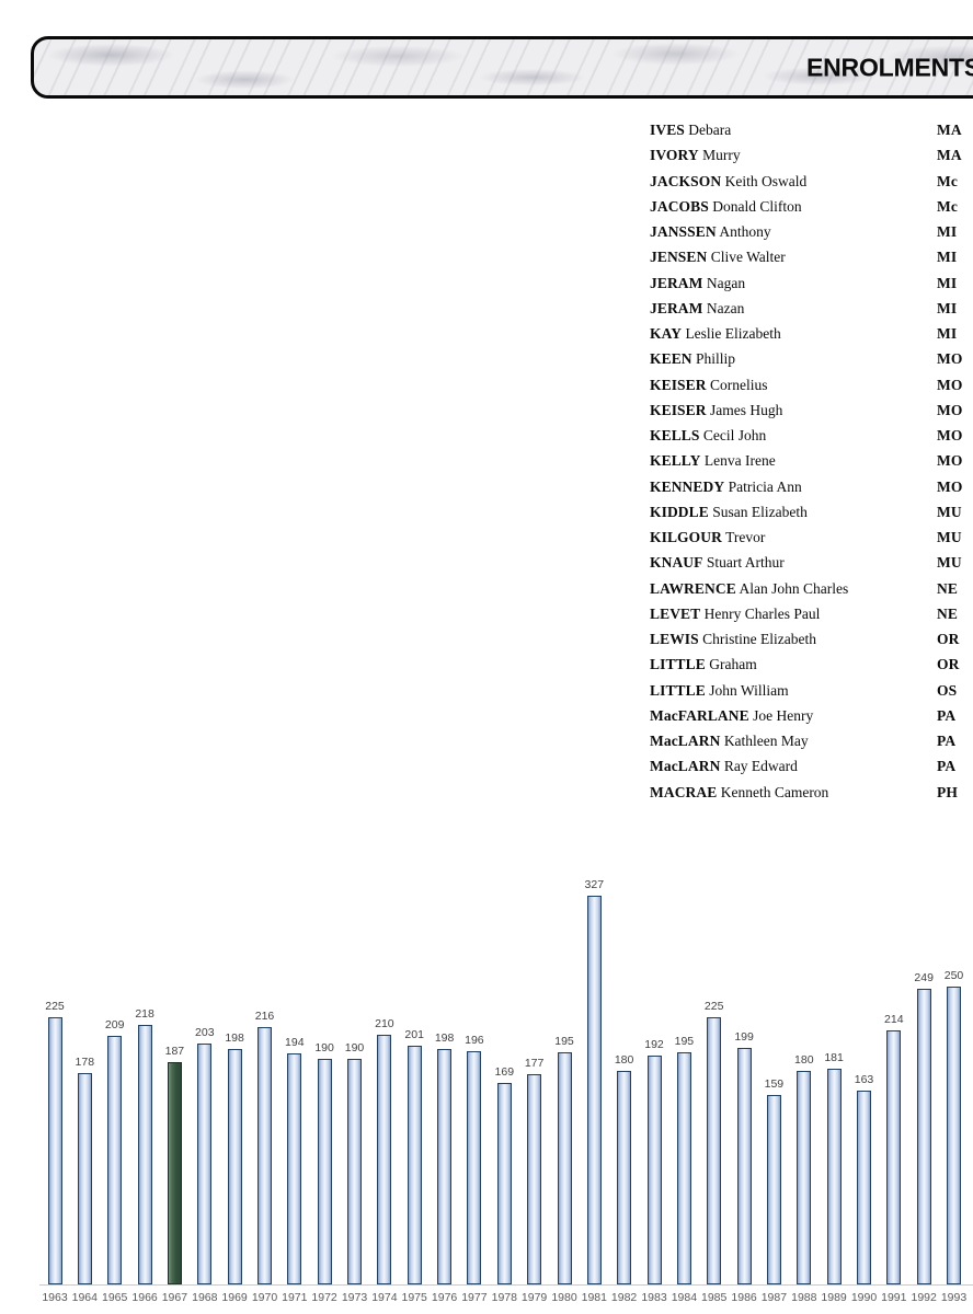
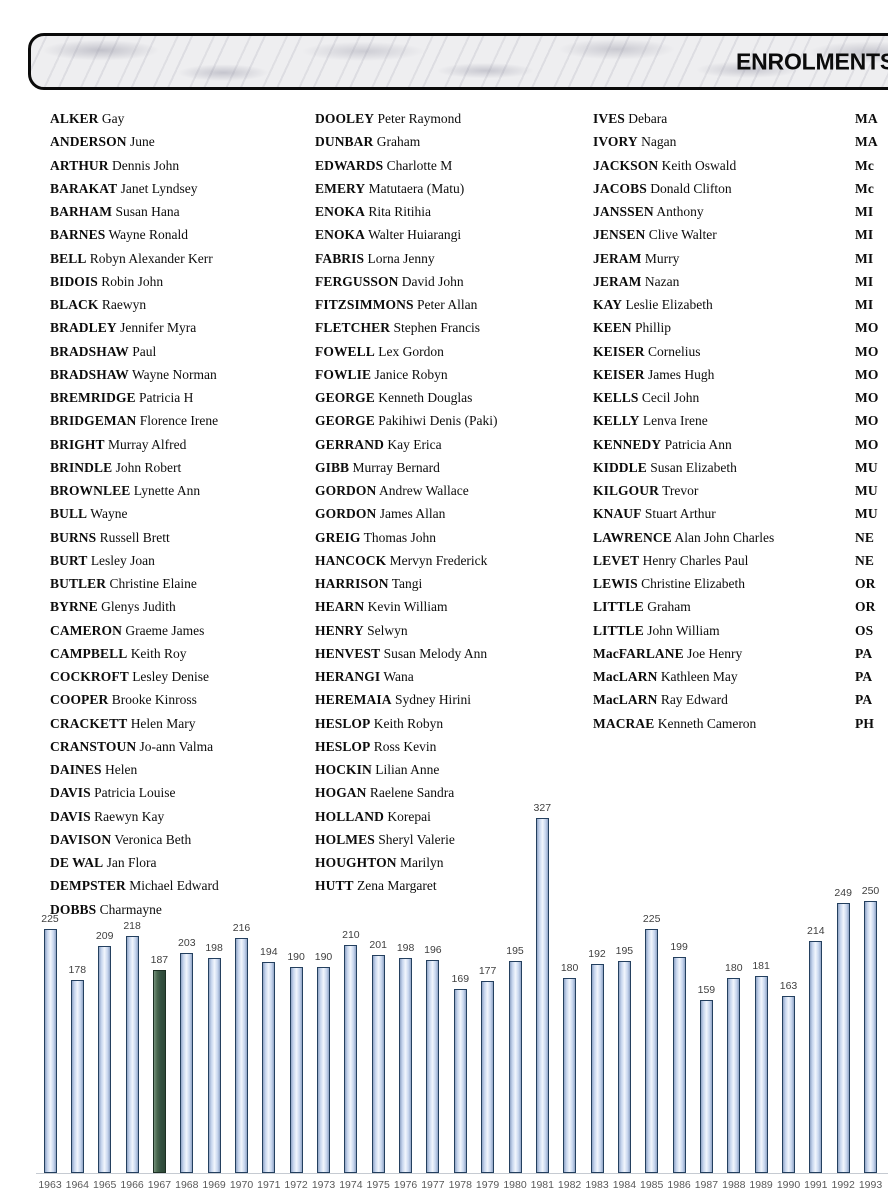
  ENROLMENTS
+ ALKER Gay
+ ANDERSON June
+ ARTHUR Dennis John
+ BARAKAT Janet Lyndsey
+ BARHAM Susan Hana
+ BARNES Wayne Ronald
+ BELL Robyn Alexander Kerr
+ BIDOIS Robin John
+ BLACK Raewyn
+ BRADLEY Jennifer Myra
+ BRADSHAW Paul
+ BRADSHAW Wayne Norman
+ BREMRIDGE Patricia H
+ BRIDGEMAN Florence Irene
+ BRIGHT Murray Alfred
+ BRINDLE John Robert
+ BROWNLEE Lynette Ann
+ BULL Wayne
+ BURNS Russell Brett
+ BURT Lesley Joan
+ BUTLER Christine Elaine
+ BYRNE Glenys Judith
+ CAMERON Graeme James
+ CAMPBELL Keith Roy
+ COCKROFT Lesley Denise
+ COOPER Brooke Kinross
+ CRACKETT Helen Mary
+ CRANSTOUN Jo-ann Valma
+ DAINES Helen
+ DAVIS Patricia Louise
+ DAVIS Raewyn Kay
+ DAVISON Veronica Beth
+ DE WAL Jan Flora
+ DEMPSTER Michael Edward
+ DOBBS Charmayne
+ DOOLEY Peter Raymond
+ DUNBAR Graham
+ EDWARDS Charlotte M
+ EMERY Matutaera (Matu)
+ ENOKA Rita Ritihia
+ ENOKA Walter Huiarangi
+ FABRIS Lorna Jenny
+ FERGUSSON David John
+ FITZSIMMONS Peter Allan
+ FLETCHER Stephen Francis
+ FOWELL Lex Gordon
+ FOWLIE Janice Robyn
+ GEORGE Kenneth Douglas
+ GEORGE Pakihiwi Denis (Paki)
+ GERRAND Kay Erica
+ GIBB Murray Bernard
+ GORDON Andrew Wallace
+ GORDON James Allan
+ GREIG Thomas John
+ HANCOCK Mervyn Frederick
+ HARRISON Tangi
+ HEARN Kevin William
+ HENRY Selwyn
+ HENVEST Susan Melody Ann
+ HERANGI Wana
+ HEREMAIA Sydney Hirini
+ HESLOP Keith Robyn
+ HESLOP Ross Kevin
+ HOCKIN Lilian Anne
+ HOGAN Raelene Sandra
+ HOLLAND Korepai
+ HOLMES Sheryl Valerie
+ HOUGHTON Marilyn
+ HUTT Zena Margaret
  IVES Debara
- IVORY Murry
+ IVORY Nagan
  JACKSON Keith Oswald
  JACOBS Donald Clifton
  JANSSEN Anthony
  JENSEN Clive Walter
- JERAM Nagan
+ JERAM Murry
  JERAM Nazan
  KAY Leslie Elizabeth
  KEEN Phillip
  KEISER Cornelius
  KEISER James Hugh
  KELLS Cecil John
  KELLY Lenva Irene
  KENNEDY Patricia Ann
  KIDDLE Susan Elizabeth
  KILGOUR Trevor
  KNAUF Stuart Arthur
  LAWRENCE Alan John Charles
  LEVET Henry Charles Paul
  LEWIS Christine Elizabeth
  LITTLE Graham
  LITTLE John William
  MacFARLANE Joe Henry
  MacLARN Kathleen May
  MacLARN Ray Edward
  MACRAE Kenneth Cameron
  MA
  MA
  Mc
  Mc
  MI
  MI
  MI
  MI
  MI
  MO
  MO
  MO
  MO
  MO
  MO
  MU
  MU
  MU
  NE
  NE
  OR
  OR
  OS
  PA
  PA
  PA
  PH
  225
  1963
  178
  1964
  209
  1965
  218
  1966
  187
  1967
  203
  1968
  198
  1969
  216
  1970
  194
  1971
  190
  1972
  190
  1973
  210
  1974
  201
  1975
  198
  1976
  196
  1977
  169
  1978
  177
  1979
  195
  1980
  327
  1981
  180
  1982
  192
  1983
  195
  1984
  225
  1985
  199
  1986
  159
  1987
  180
  1988
  181
  1989
  163
  1990
  214
  1991
  249
  1992
  250
  1993
